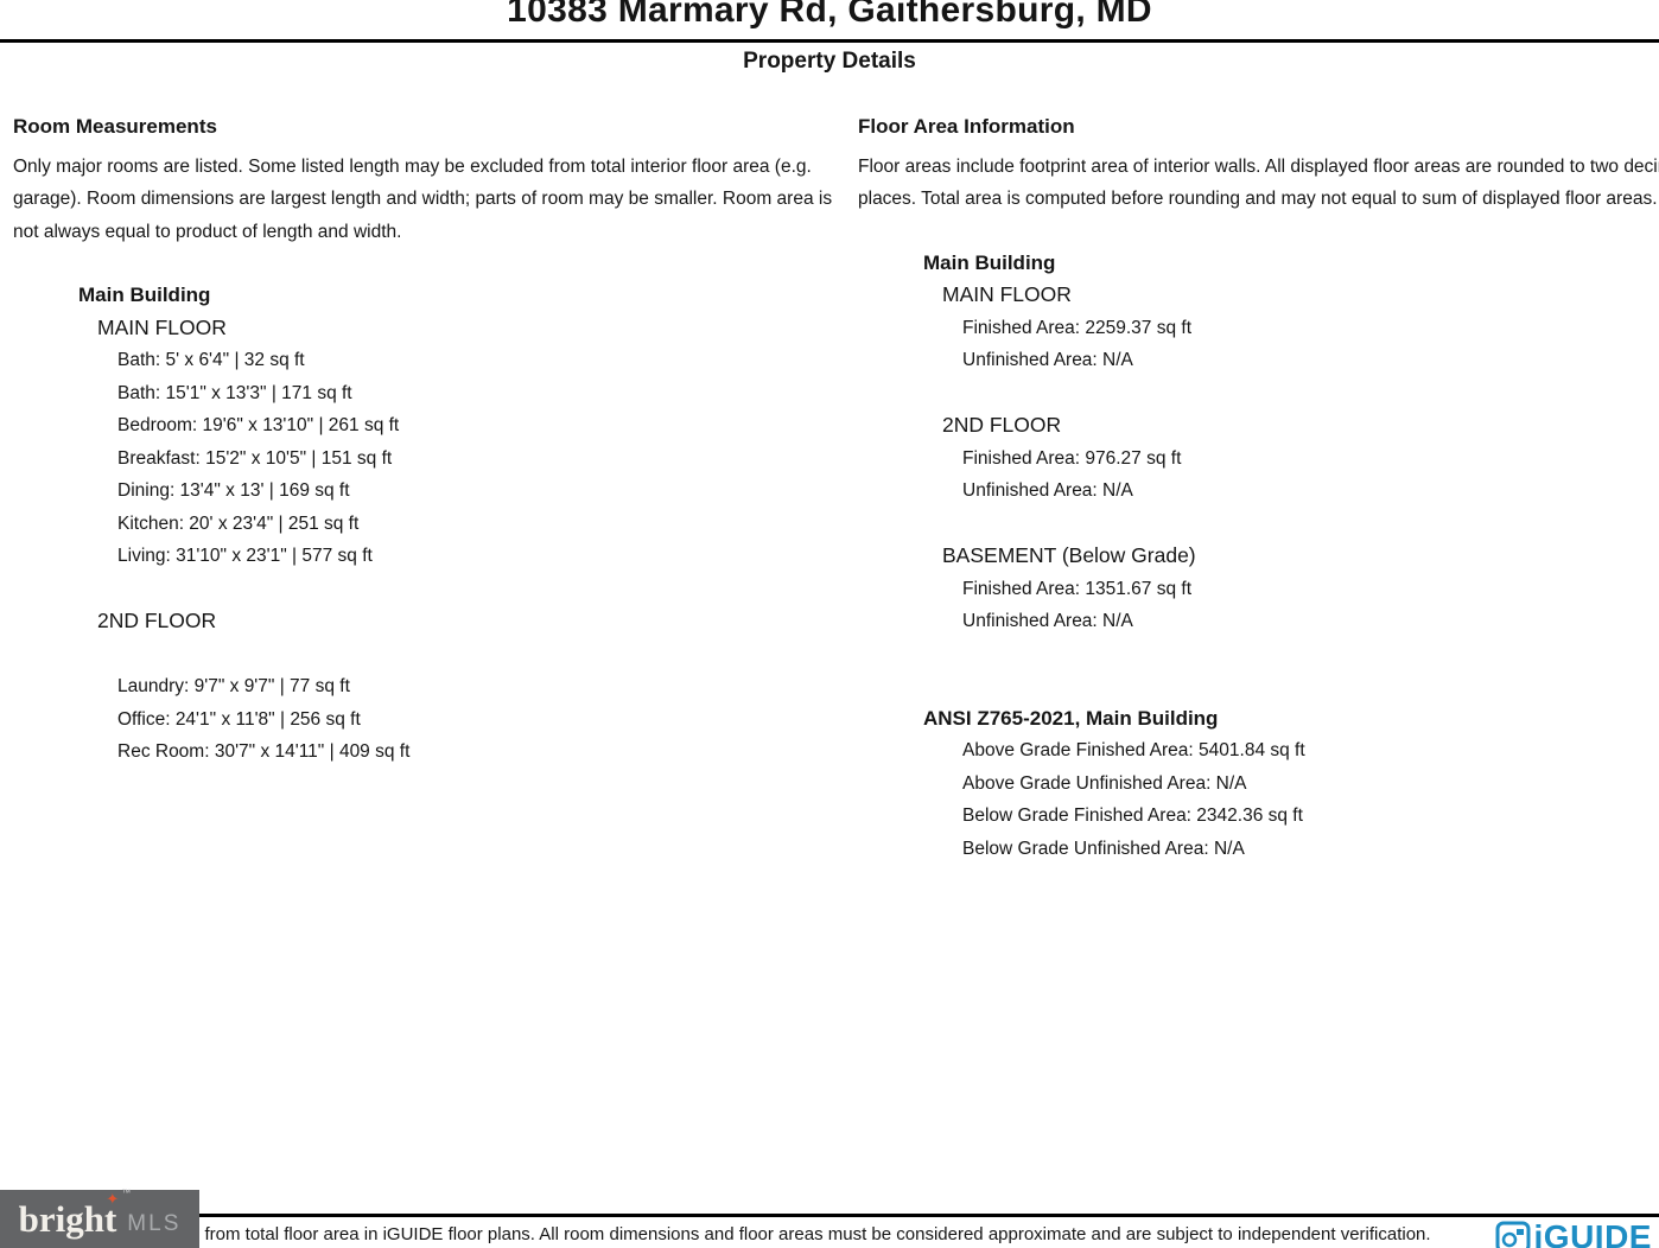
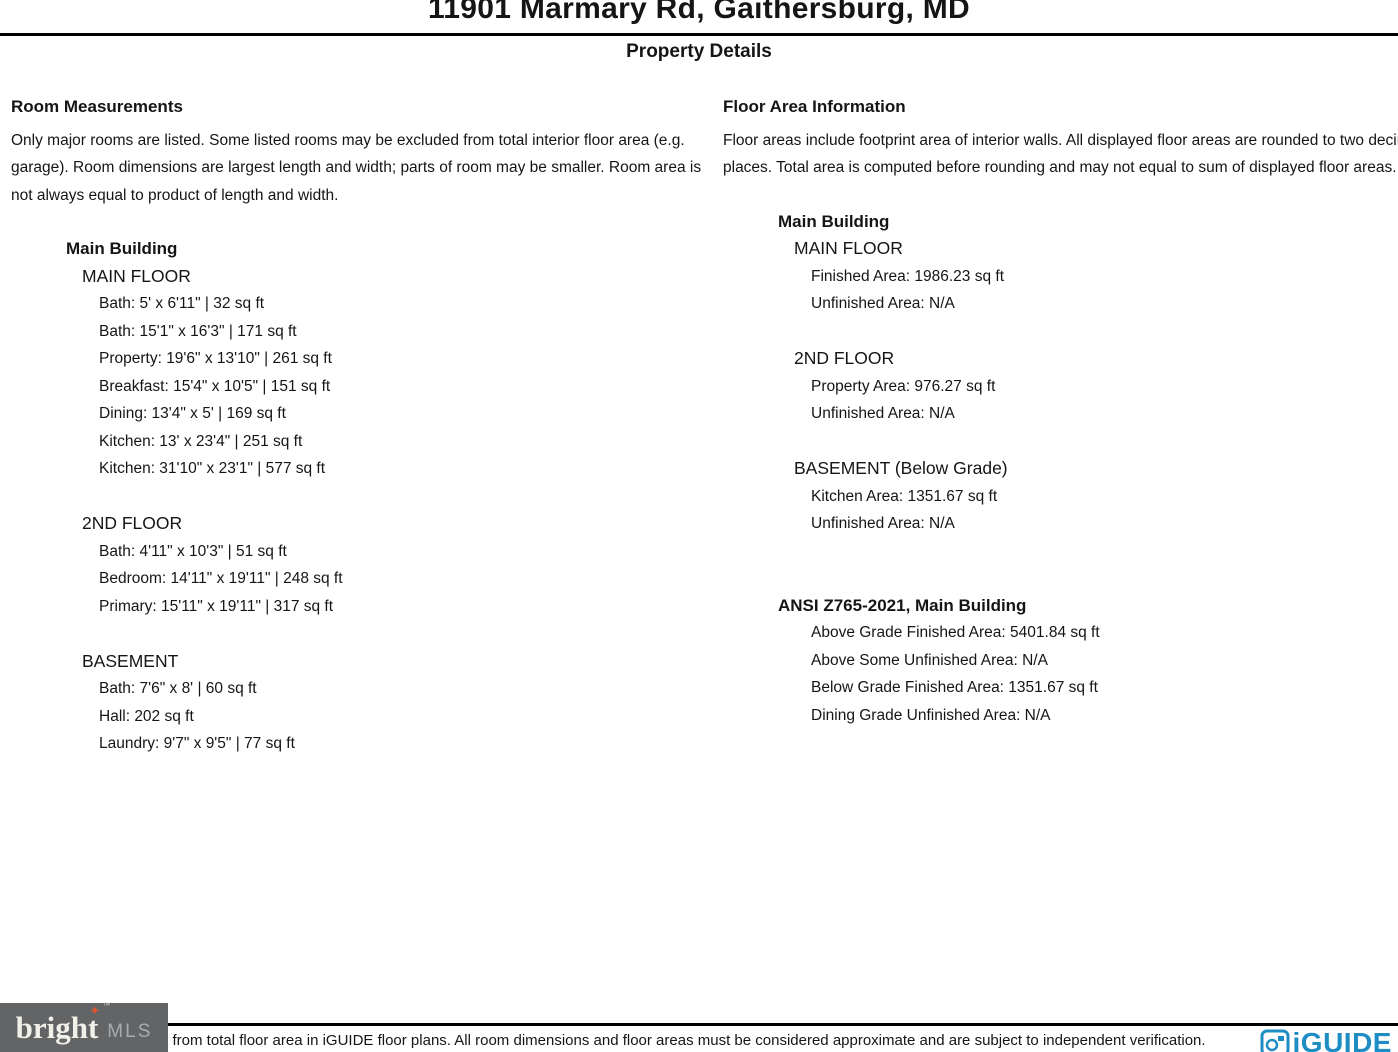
- 10383 Marmary Rd, Gaithersburg, MD
+ 11901 Marmary Rd, Gaithersburg, MD
  Property Details
  Room Measurements
- Only major rooms are listed. Some listed length may be excluded from total interior floor area (e.g. garage). Room dimensions are largest length and width; parts of room may be smaller. Room area is not always equal to product of length and width.
+ Only major rooms are listed. Some listed rooms may be excluded from total interior floor area (e.g. garage). Room dimensions are largest length and width; parts of room may be smaller. Room area is not always equal to product of length and width.
  Main Building
  MAIN FLOOR
- Bath: 5' x 6'4" | 32 sq ft
+ Bath: 5' x 6'11" | 32 sq ft
- Bath: 15'1" x 13'3" | 171 sq ft
+ Bath: 15'1" x 16'3" | 171 sq ft
- Bedroom: 19'6" x 13'10" | 261 sq ft
+ Property: 19'6" x 13'10" | 261 sq ft
- Breakfast: 15'2" x 10'5" | 151 sq ft
+ Breakfast: 15'4" x 10'5" | 151 sq ft
- Dining: 13'4" x 13' | 169 sq ft
+ Dining: 13'4" x 5' | 169 sq ft
- Kitchen: 20' x 23'4" | 251 sq ft
+ Kitchen: 13' x 23'4" | 251 sq ft
- Living: 31'10" x 23'1" | 577 sq ft
+ Kitchen: 31'10" x 23'1" | 577 sq ft
  2ND FLOOR
+ Bath: 4'11" x 10'3" | 51 sq ft
+ Bedroom: 14'11" x 19'11" | 248 sq ft
+ Primary: 15'11" x 19'11" | 317 sq ft
+ BASEMENT
+ Bath: 7'6" x 8' | 60 sq ft
+ Hall: 202 sq ft
- Laundry: 9'7" x 9'7" | 77 sq ft
+ Laundry: 9'7" x 9'5" | 77 sq ft
- Office: 24'1" x 11'8" | 256 sq ft
- Rec Room: 30'7" x 14'11" | 409 sq ft
  Floor Area Information
  Floor areas include footprint area of interior walls. All displayed floor areas are rounded to two deci places. Total area is computed before rounding and may not equal to sum of displayed floor areas.
  Main Building
  MAIN FLOOR
- Finished Area: 2259.37 sq ft
+ Finished Area: 1986.23 sq ft
  Unfinished Area: N/A
  2ND FLOOR
- Finished Area: 976.27 sq ft
+ Property Area: 976.27 sq ft
  Unfinished Area: N/A
  BASEMENT (Below Grade)
- Finished Area: 1351.67 sq ft
+ Kitchen Area: 1351.67 sq ft
  Unfinished Area: N/A
  ANSI Z765-2021, Main Building
  Above Grade Finished Area: 5401.84 sq ft
- Above Grade Unfinished Area: N/A
+ Above Some Unfinished Area: N/A
- Below Grade Finished Area: 2342.36 sq ft
+ Below Grade Finished Area: 1351.67 sq ft
- Below Grade Unfinished Area: N/A
+ Dining Grade Unfinished Area: N/A
  from total floor area in iGUIDE floor plans. All room dimensions and floor areas must be considered approximate and are subject to independent verification.
  bright
  ✦
  ™
  MLS
  iGUIDE
